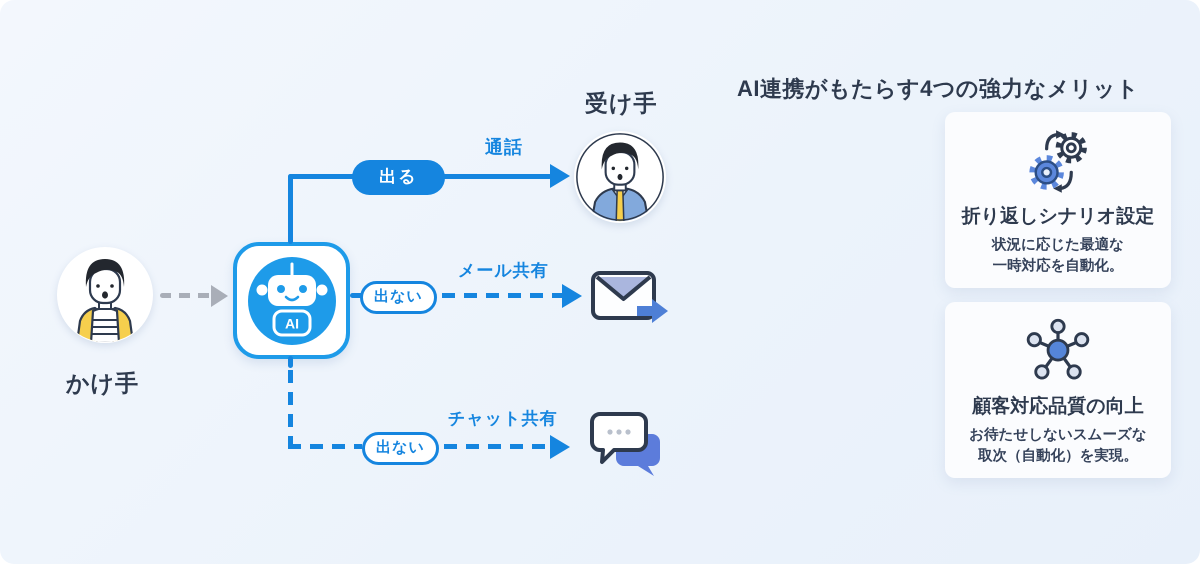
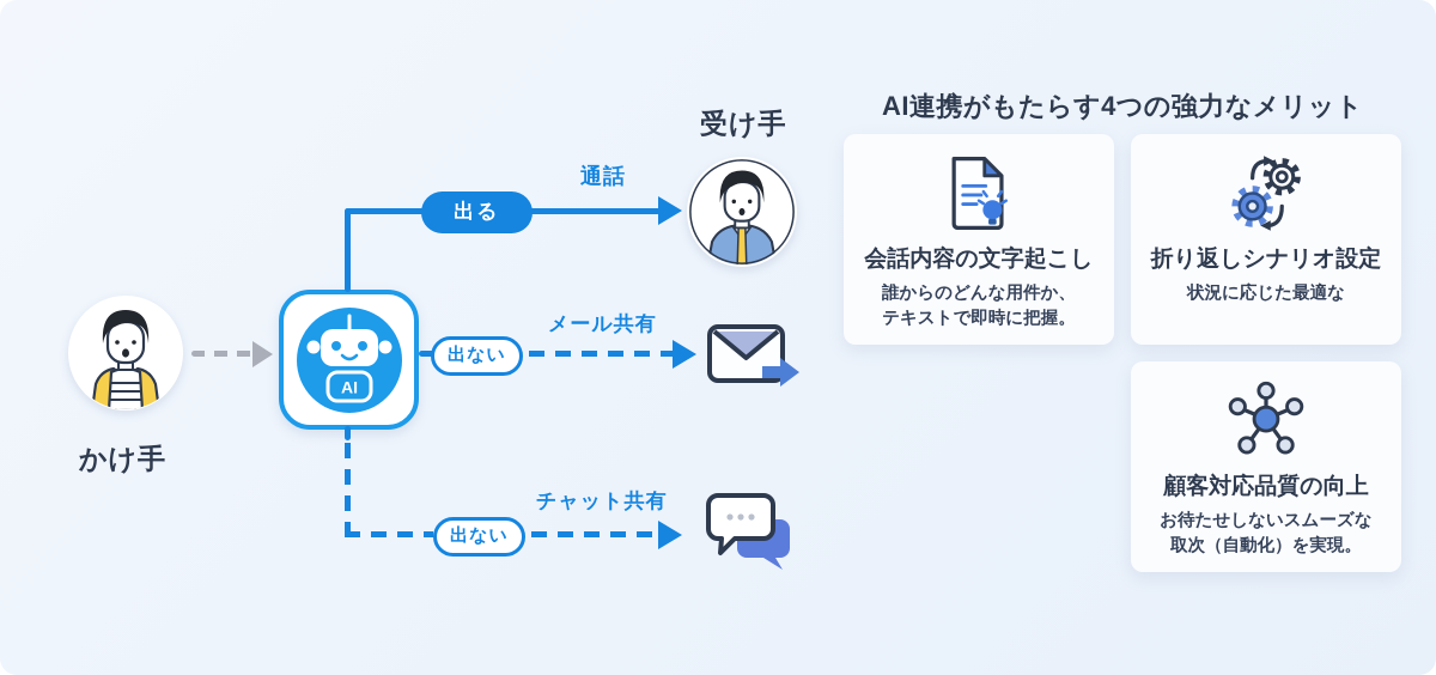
  かけ手
  AI
  出る
  通話
  受け手
  出ない
  メール共有
  出ない
  チャット共有
  AI連携がもたらす4つの強力なメリット
+ 会話内容の文字起こし
+ 誰からのどんな用件か、
+ テキストで即時に把握。
  折り返しシナリオ設定
  状況に応じた最適な
- 一時対応を自動化。
  顧客対応品質の向上
  お待たせしないスムーズな
  取次（自動化）を実現。
